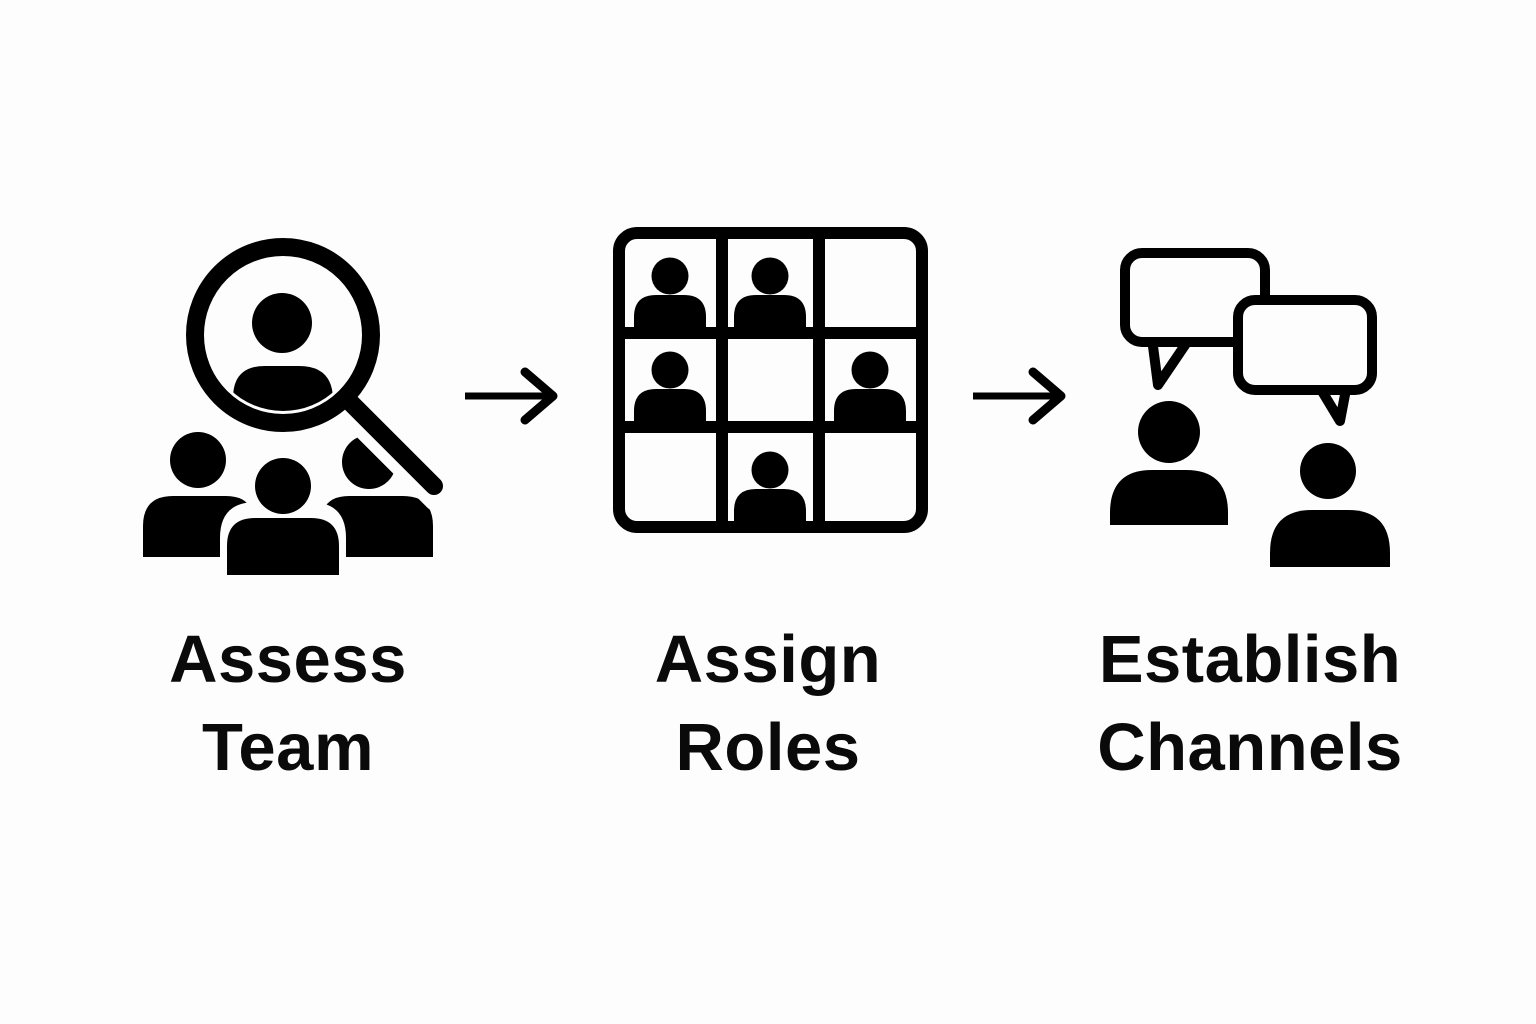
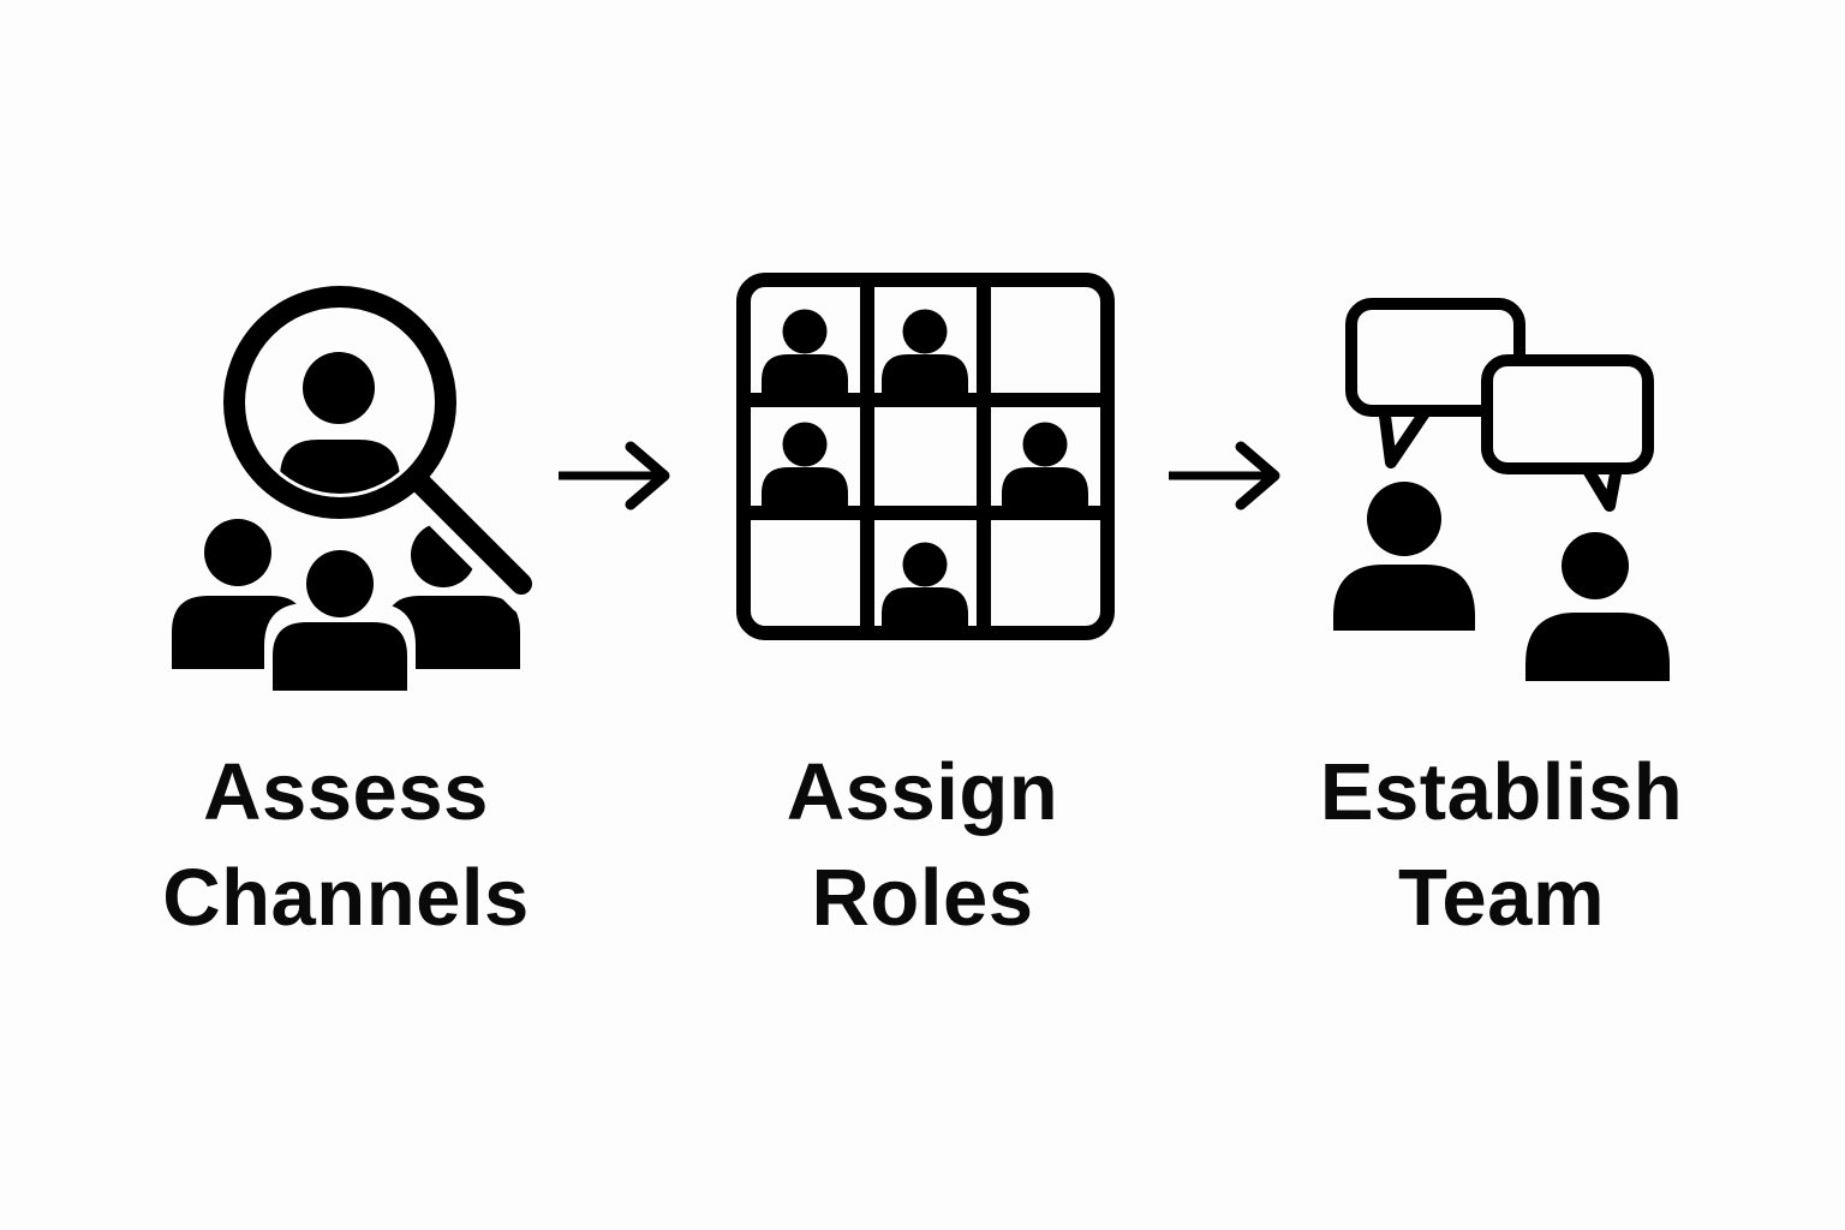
  Assess
- Team
+ Channels
  Assign
  Roles
  Establish
- Channels
+ Team
